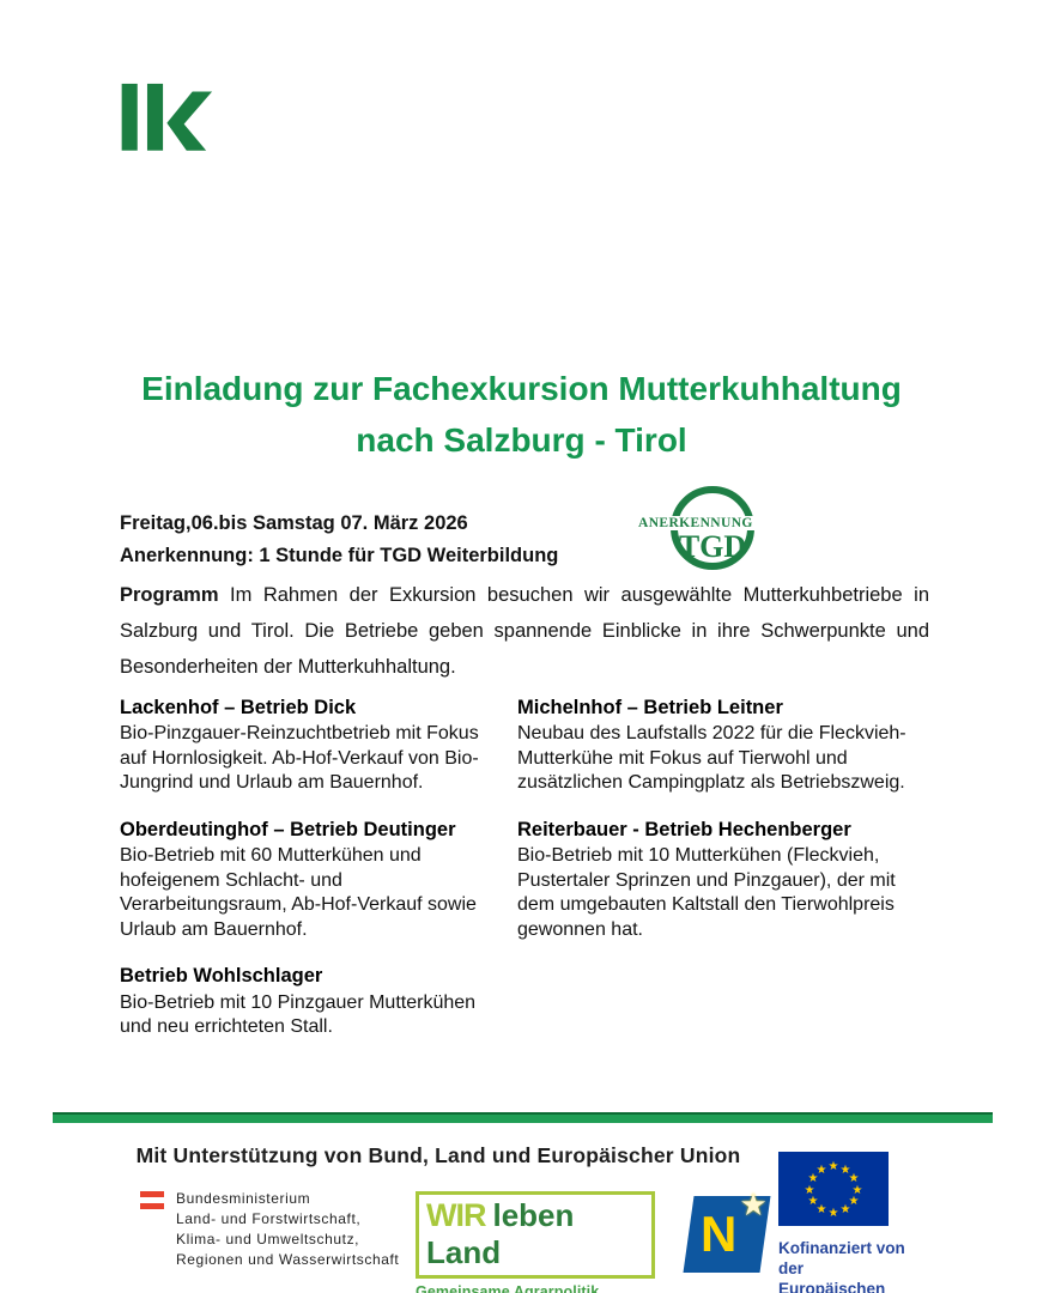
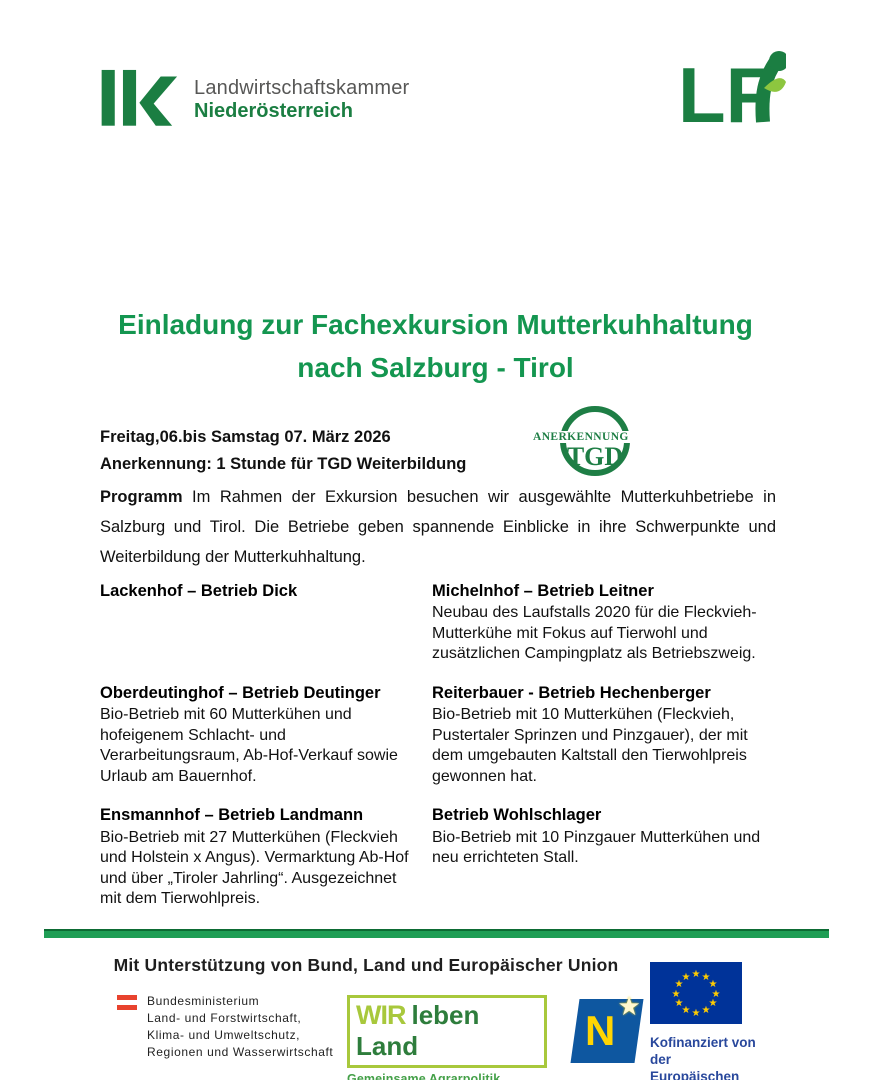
+ Landwirtschaftskammer
+ Niederösterreich
+ LF
  Einladung zur Fachexkursion Mutterkuhhaltung
  nach Salzburg - Tirol
  Freitag,06.bis Samstag 07. März 2026
  Anerkennung: 1 Stunde für TGD Weiterbildung
  ANERKENNUNG
  TGD
- Programm Im Rahmen der Exkursion besuchen wir ausgewählte Mutterkuhbetriebe in Salzburg und Tirol. Die Betriebe geben spannende Einblicke in ihre Schwerpunkte und Besonderheiten der Mutterkuhhaltung.
+ Programm Im Rahmen der Exkursion besuchen wir ausgewählte Mutterkuhbetriebe in Salzburg und Tirol. Die Betriebe geben spannende Einblicke in ihre Schwerpunkte und Weiterbildung der Mutterkuhhaltung.
  Lackenhof – Betrieb Dick
- Bio-Pinzgauer-Reinzuchtbetrieb mit Fokus auf Hornlosigkeit. Ab-Hof-Verkauf von Bio-Jungrind und Urlaub am Bauernhof.
  Michelnhof – Betrieb Leitner
- Neubau des Laufstalls 2022 für die Fleckvieh-Mutterkühe mit Fokus auf Tierwohl und zusätzlichen Campingplatz als Betriebszweig.
+ Neubau des Laufstalls 2020 für die Fleckvieh-Mutterkühe mit Fokus auf Tierwohl und zusätzlichen Campingplatz als Betriebszweig.
  Oberdeutinghof – Betrieb Deutinger
  Bio-Betrieb mit 60 Mutterkühen und hofeigenem Schlacht- und Verarbeitungsraum, Ab-Hof-Verkauf sowie Urlaub am Bauernhof.
  Reiterbauer - Betrieb Hechenberger
  Bio-Betrieb mit 10 Mutterkühen (Fleckvieh, Pustertaler Sprinzen und Pinzgauer), der mit dem umgebauten Kaltstall den Tierwohlpreis gewonnen hat.
+ Ensmannhof – Betrieb Landmann
+ Bio-Betrieb mit 27 Mutterkühen (Fleckvieh und Holstein x Angus). Vermarktung Ab-Hof und über „Tiroler Jahrling“. Ausgezeichnet mit dem Tierwohlpreis.
  Betrieb Wohlschlager
  Bio-Betrieb mit 10 Pinzgauer Mutterkühen und neu errichteten Stall.
  Mit Unterstützung von Bund, Land und Europäischer Union
  Bundesministerium
  Land- und Forstwirtschaft,
  Klima- und Umweltschutz,
  Regionen und Wasserwirtschaft
  WIR leben Land
  ★
  ★
  ★
  ★
  ★
  ★
  ★
  ★
  ★
  ★
  ★
  ★
  Kofinanziert von der
  Europäischen
